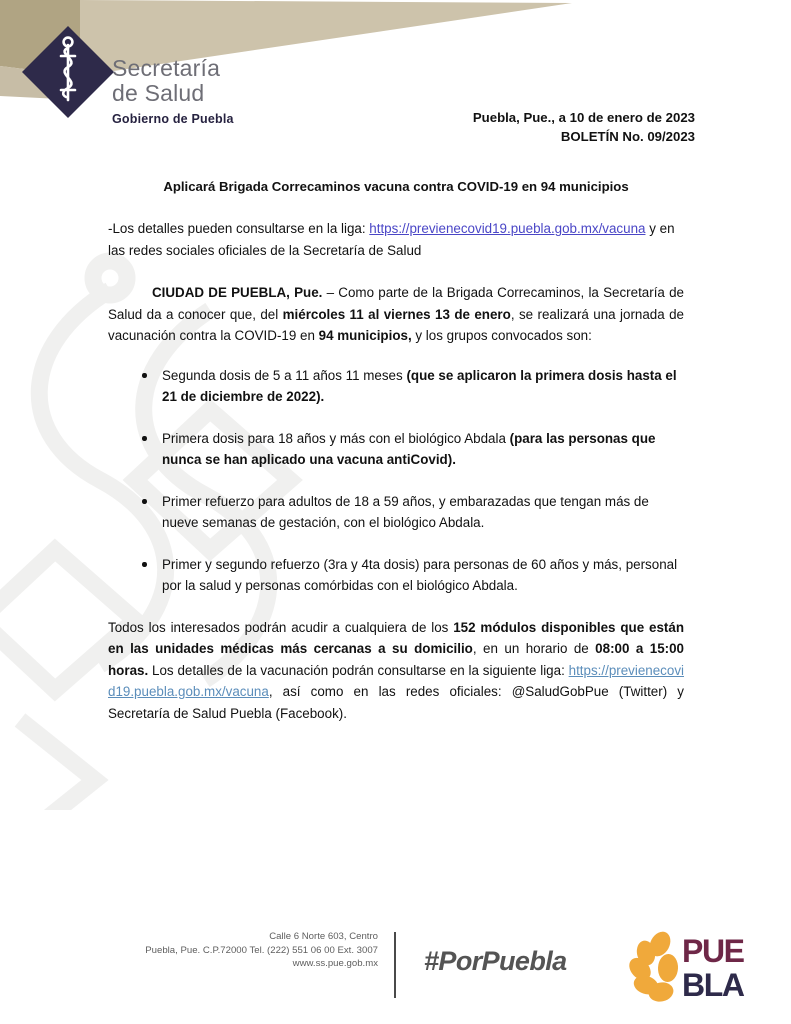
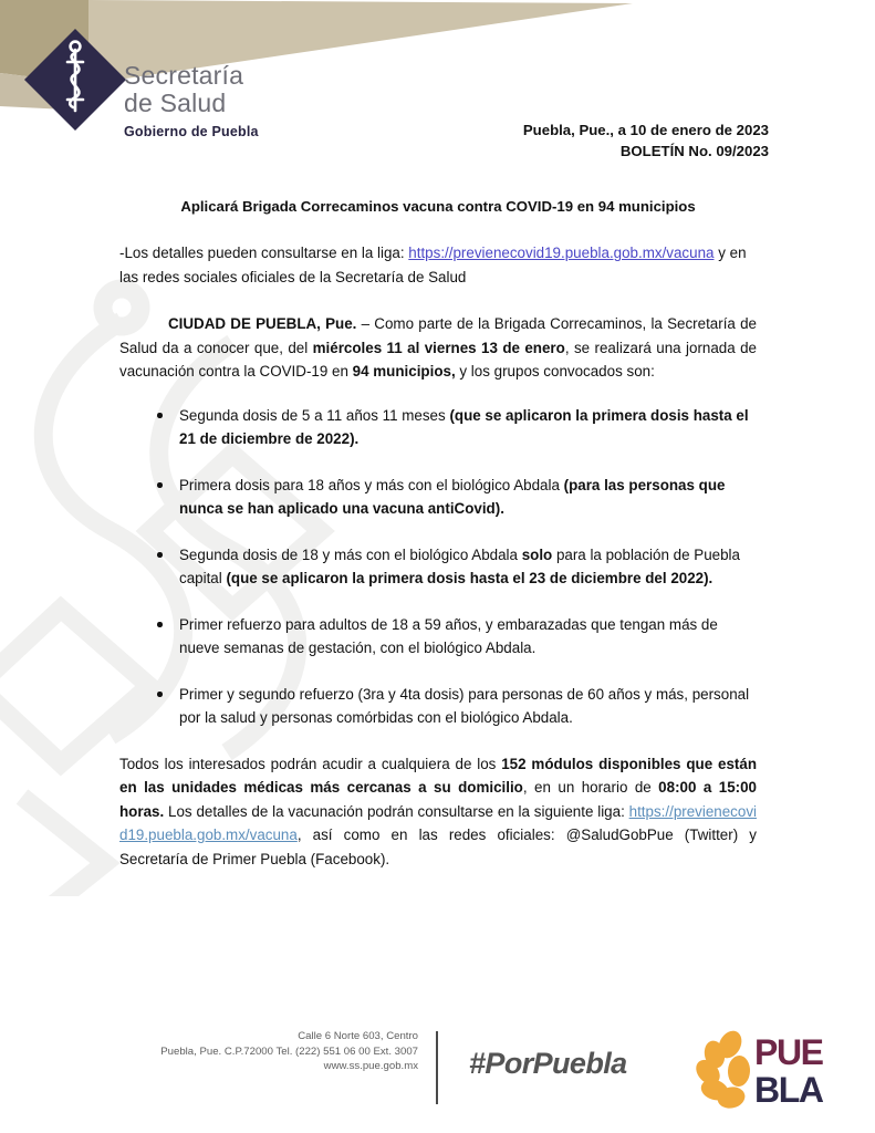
  Secretaría
  de Salud
  Gobierno de Puebla
  Puebla, Pue., a 10 de enero de 2023
  BOLETÍN No. 09/2023
  Aplicará Brigada Correcaminos vacuna contra COVID-19 en 94 municipios
  -Los detalles pueden consultarse en la liga: https://previenecovid19.puebla.gob.mx/vacuna y en las redes sociales oficiales de la Secretaría de Salud
  CIUDAD DE PUEBLA, Pue. – Como parte de la Brigada Correcaminos, la Secretaría de Salud da a conocer que, del miércoles 11 al viernes 13 de enero, se realizará una jornada de vacunación contra la COVID-19 en 94 municipios, y los grupos convocados son:
  Segunda dosis de 5 a 11 años 11 meses (que se aplicaron la primera dosis hasta el 21 de diciembre de 2022).
  Primera dosis para 18 años y más con el biológico Abdala (para las personas que nunca se han aplicado una vacuna antiCovid).
+ Segunda dosis de 18 y más con el biológico Abdala solo para la población de Puebla capital (que se aplicaron la primera dosis hasta el 23 de diciembre del 2022).
  Primer refuerzo para adultos de 18 a 59 años, y embarazadas que tengan más de nueve semanas de gestación, con el biológico Abdala.
  Primer y segundo refuerzo (3ra y 4ta dosis) para personas de 60 años y más, personal por la salud y personas comórbidas con el biológico Abdala.
- Todos los interesados podrán acudir a cualquiera de los 152 módulos disponibles que están en las unidades médicas más cercanas a su domicilio, en un horario de 08:00 a 15:00 horas. Los detalles de la vacunación podrán consultarse en la siguiente liga: https://previenecovid19.puebla.gob.mx/vacuna, así como en las redes oficiales: @SaludGobPue (Twitter) y Secretaría de Salud Puebla (Facebook).
+ Todos los interesados podrán acudir a cualquiera de los 152 módulos disponibles que están en las unidades médicas más cercanas a su domicilio, en un horario de 08:00 a 15:00 horas. Los detalles de la vacunación podrán consultarse en la siguiente liga: https://previenecovid19.puebla.gob.mx/vacuna, así como en las redes oficiales: @SaludGobPue (Twitter) y Secretaría de Primer Puebla (Facebook).
  Calle 6 Norte 603, Centro
  Puebla, Pue. C.P.72000 Tel. (222) 551 06 00 Ext. 3007
  www.ss.pue.gob.mx
  #PorPuebla
  PUE
  BLA
